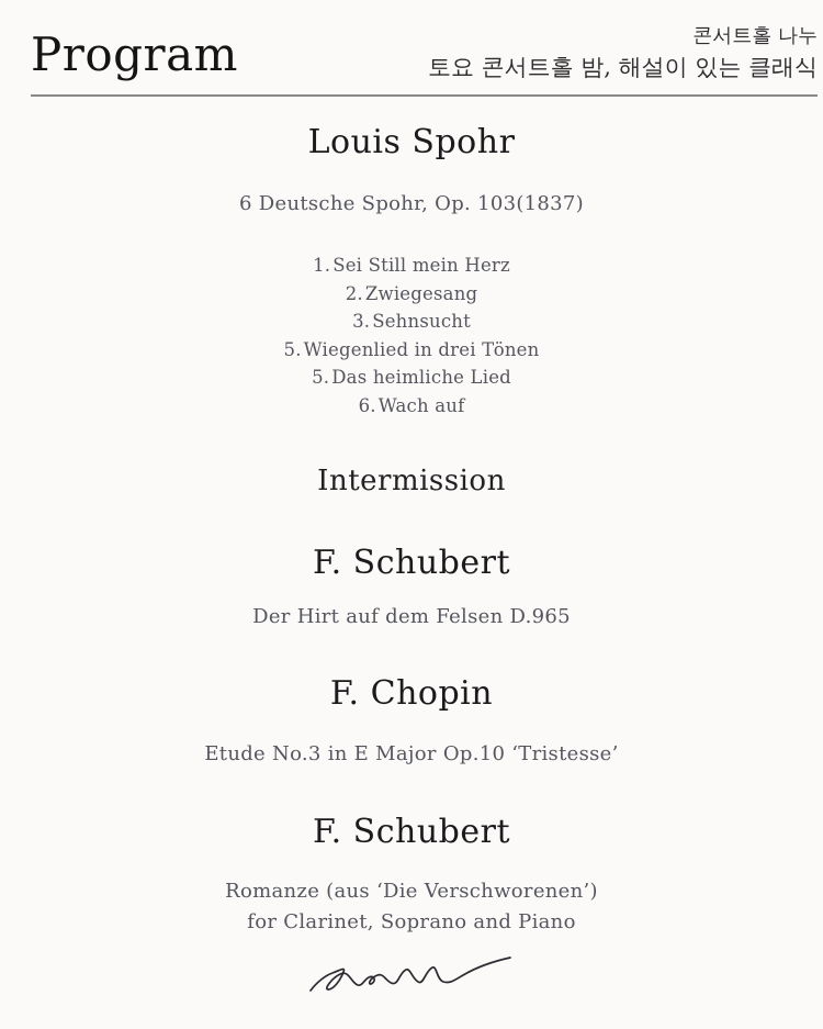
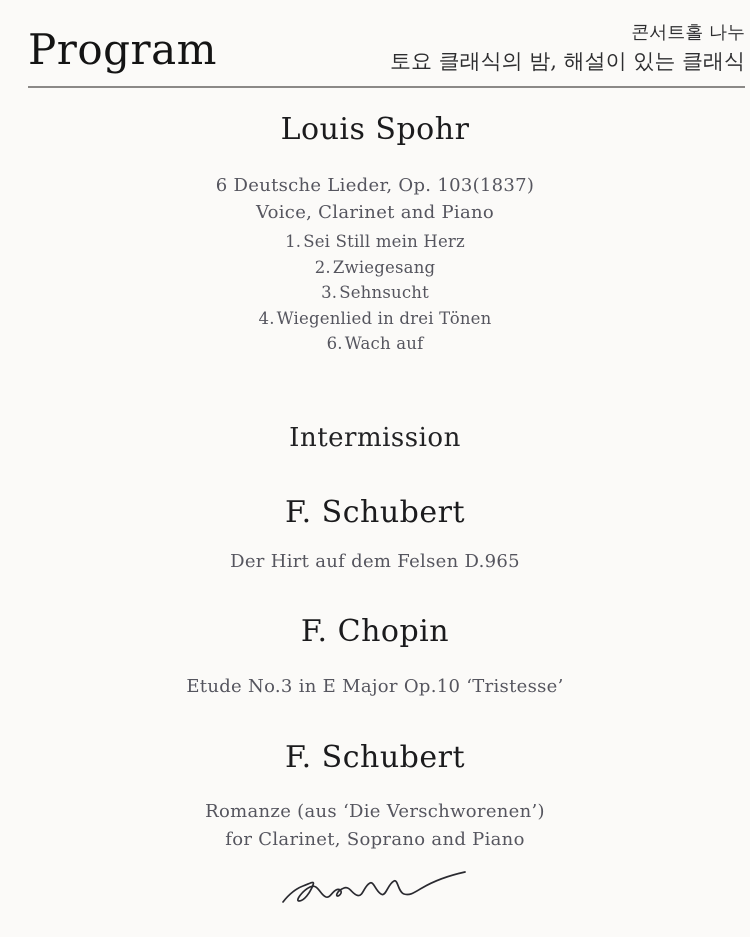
  Program
  콘서트홀 나누
- 토요 콘서트홀 밤, 해설이 있는 클래식
+ 토요 클래식의 밤, 해설이 있는 클래식
  Louis Spohr
- 6 Deutsche Spohr, Op. 103(1837)
+ 6 Deutsche Lieder, Op. 103(1837)
+ Voice, Clarinet and Piano
  1.Sei Still mein Herz
  2.Zwiegesang
  3.Sehnsucht
- 5.Wiegenlied in drei Tönen
+ 4.Wiegenlied in drei Tönen
- 5.Das heimliche Lied
  6.Wach auf
  Intermission
  F. Schubert
  Der Hirt auf dem Felsen D.965
  F. Chopin
  Etude No.3 in E Major Op.10 ‘Tristesse’
  F. Schubert
  Romanze (aus ‘Die Verschworenen’)
  for Clarinet, Soprano and Piano
